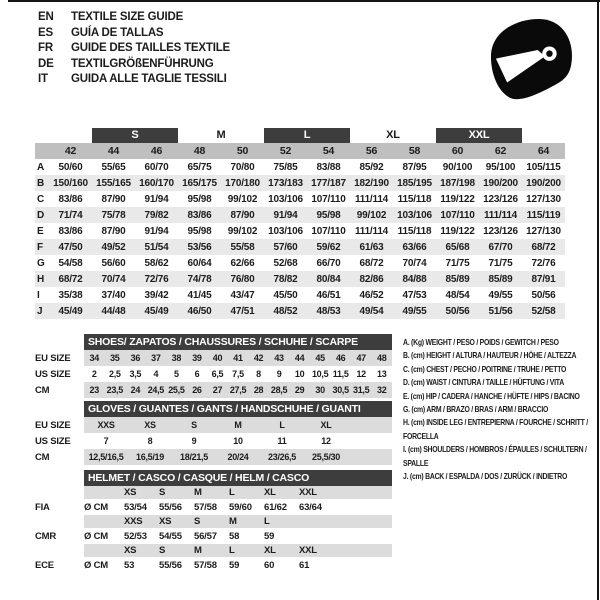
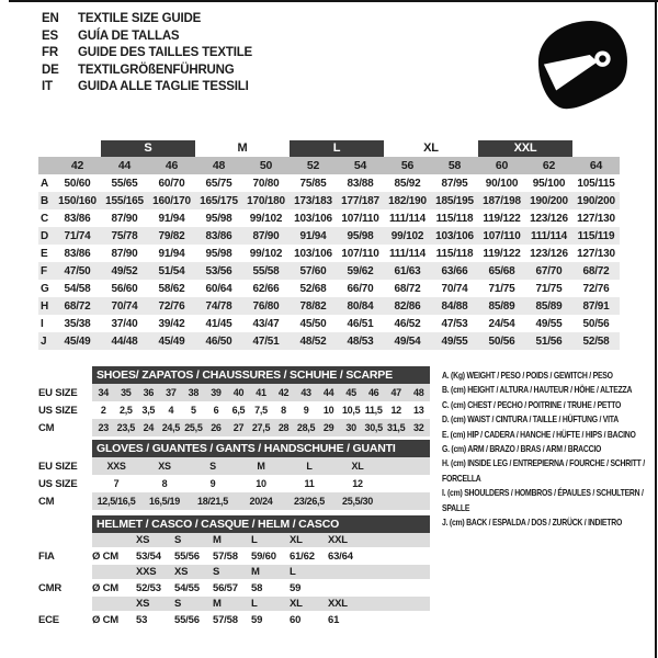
  EN
  TEXTILE SIZE GUIDE
  ES
  GUÍA DE TALLAS
  FR
  GUIDE DES TAILLES TEXTILE
  DE
  TEXTILGRÖßENFÜHRUNG
  IT
  GUIDA ALLE TAGLIE TESSILI
  S
  M
  L
  XL
  XXL
  42
  44
  46
  48
  50
  52
  54
  56
  58
  60
  62
  64
  A
  50/60
  55/65
  60/70
  65/75
  70/80
  75/85
  83/88
  85/92
  87/95
  90/100
  95/100
  105/115
  B
  150/160
  155/165
  160/170
  165/175
  170/180
  173/183
  177/187
  182/190
  185/195
  187/198
  190/200
  190/200
  C
  83/86
  87/90
  91/94
  95/98
  99/102
  103/106
  107/110
  111/114
  115/118
  119/122
  123/126
  127/130
  D
  71/74
  75/78
  79/82
  83/86
  87/90
  91/94
  95/98
  99/102
  103/106
  107/110
  111/114
  115/119
  E
  83/86
  87/90
  91/94
  95/98
  99/102
  103/106
  107/110
  111/114
  115/118
  119/122
  123/126
  127/130
  F
  47/50
  49/52
  51/54
  53/56
  55/58
  57/60
  59/62
  61/63
  63/66
  65/68
  67/70
  68/72
  G
  54/58
  56/60
  58/62
  60/64
  62/66
  52/68
  66/70
  68/72
  70/74
  71/75
  71/75
  72/76
  H
  68/72
  70/74
  72/76
  74/78
  76/80
  78/82
  80/84
  82/86
  84/88
  85/89
  85/89
  87/91
  I
  35/38
  37/40
  39/42
  41/45
  43/47
  45/50
  46/51
  46/52
  47/53
- 48/54
+ 24/54
  49/55
  50/56
  J
  45/49
  44/48
  45/49
  46/50
  47/51
  48/52
  48/53
  49/54
  49/55
  50/56
  51/56
  52/58
  SHOES/ ZAPATOS / CHAUSSURES / SCHUHE / SCARPE
  EU SIZE
  34
  35
  36
  37
  38
  39
  40
  41
  42
  43
  44
  45
  46
  47
  48
  US SIZE
  2
  2,5
  3,5
  4
  5
  6
  6,5
  7,5
  8
  9
  10
  10,5
  11,5
  12
  13
  CM
  23
  23,5
  24
  24,5
  25,5
  26
  27
  27,5
  28
  28,5
  29
  30
  30,5
  31,5
  32
  GLOVES / GUANTES / GANTS / HANDSCHUHE / GUANTI
  EU SIZE
  XXS
  XS
  S
  M
  L
  XL
  US SIZE
  7
  8
  9
  10
  11
  12
  CM
  12,5/16,5
  16,5/19
  18/21,5
  20/24
  23/26,5
  25,5/30
  HELMET / CASCO / CASQUE / HELM / CASCO
  XS
  S
  M
  L
  XL
  XXL
  FIA
  Ø CM
  53/54
  55/56
  57/58
  59/60
  61/62
  63/64
  XXS
  XS
  S
  M
  L
  CMR
  Ø CM
  52/53
  54/55
  56/57
  58
  59
  XS
  S
  M
  L
  XL
  XXL
  ECE
  Ø CM
  53
  55/56
  57/58
  59
  60
  61
  A. (Kg) WEIGHT / PESO / POIDS / GEWITCH / PESO
  B. (cm) HEIGHT / ALTURA / HAUTEUR / HÖHE / ALTEZZA
  C. (cm) CHEST / PECHO / POITRINE / TRUHE / PETTO
  D. (cm) WAIST / CINTURA / TAILLE / HÜFTUNG / VITA
  E. (cm) HIP / CADERA / HANCHE / HÜFTE / HIPS / BACINO
  G. (cm) ARM / BRAZO / BRAS / ARM / BRACCIO
  H. (cm) INSIDE LEG / ENTREPIERNA / FOURCHE / SCHRITT / FORCELLA
  I. (cm) SHOULDERS / HOMBROS / ÉPAULES / SCHULTERN / SPALLE
  J. (cm) BACK / ESPALDA / DOS / ZURÜCK / INDIETRO
